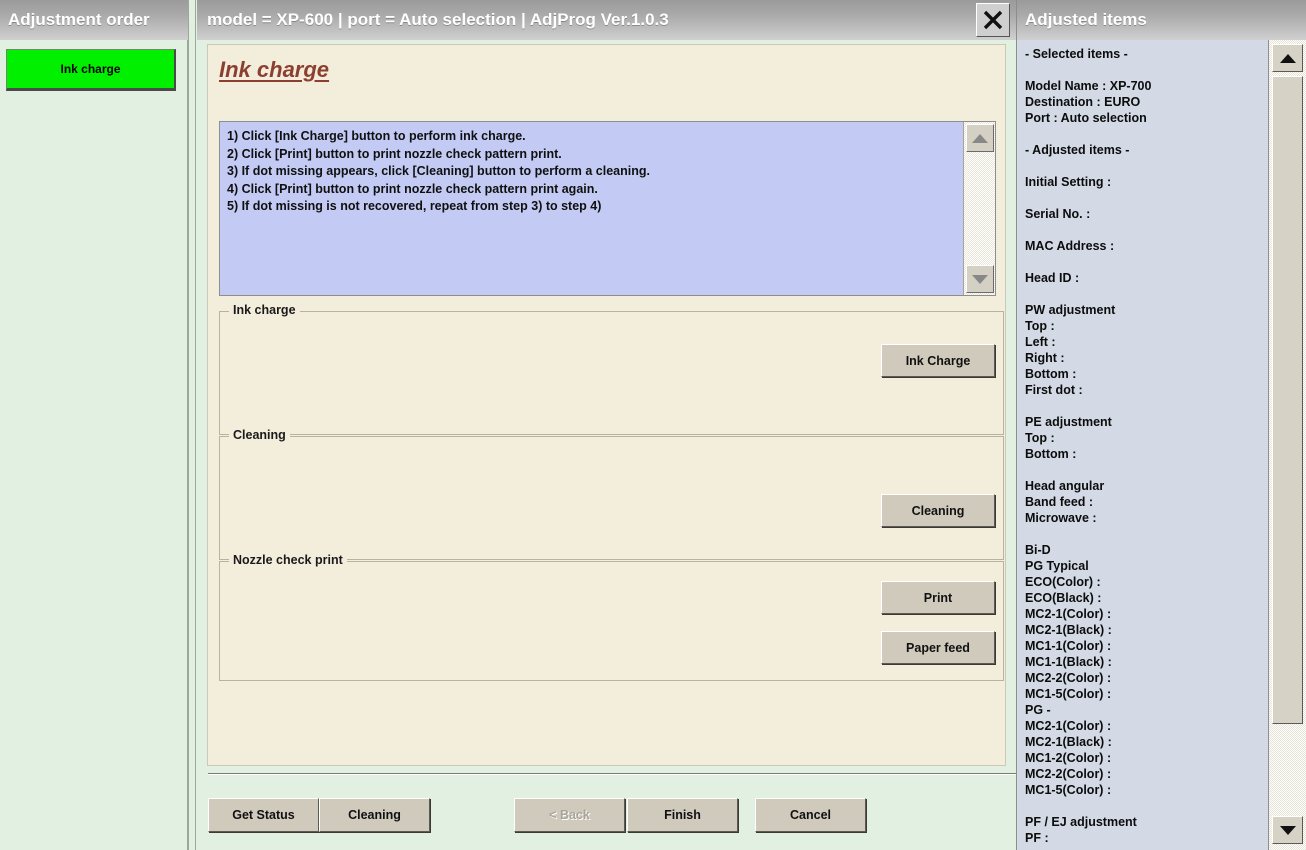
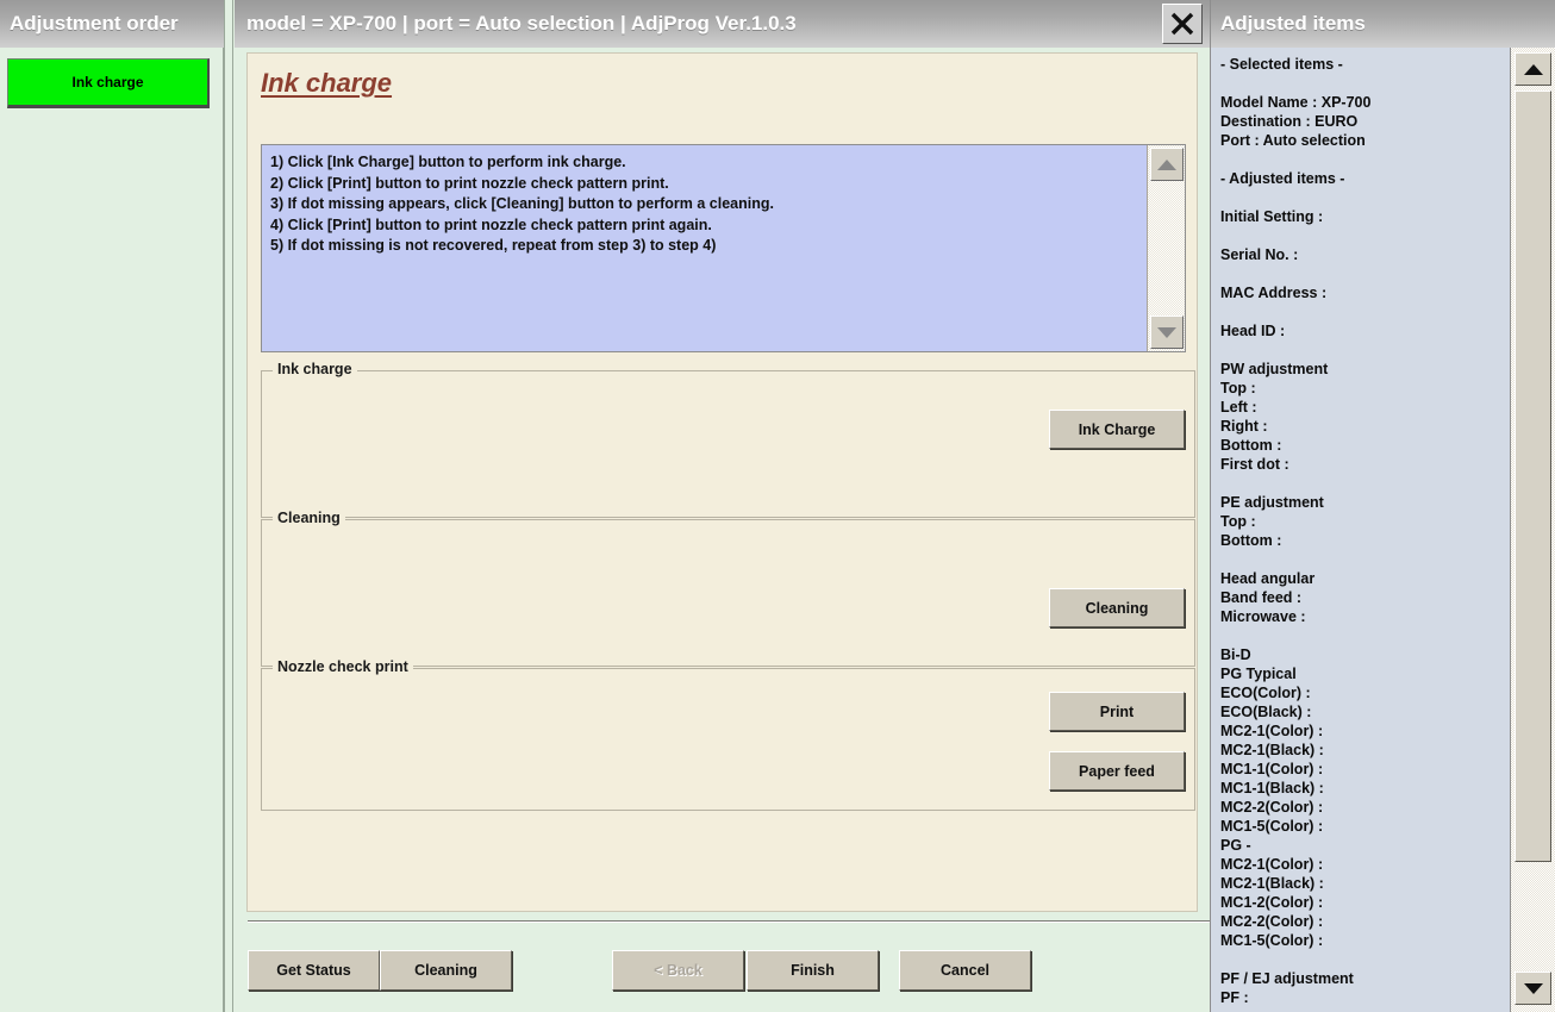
  Adjustment order
  Ink charge
- model = XP-600 | port = Auto selection | AdjProg Ver.1.0.3
+ model = XP-700 | port = Auto selection | AdjProg Ver.1.0.3
  Ink charge
  1) Click [Ink Charge] button to perform ink charge.
  2) Click [Print] button to print nozzle check pattern print.
  3) If dot missing appears, click [Cleaning] button to perform a cleaning.
  4) Click [Print] button to print nozzle check pattern print again.
  5) If dot missing is not recovered, repeat from step 3) to step 4)
  Ink charge
  Ink Charge
  Cleaning
  Cleaning
  Nozzle check print
  Print
  Paper feed
  Get Status
  Cleaning
  < Back
  Finish
  Cancel
  Adjusted items
  - Selected items -
  Model Name : XP-700
  Destination : EURO
  Port : Auto selection
  - Adjusted items -
  Initial Setting :
  Serial No. :
  MAC Address :
  Head ID :
  PW adjustment
  Top :
  Left :
  Right :
  Bottom :
  First dot :
  PE adjustment
  Top :
  Bottom :
  Head angular
  Band feed :
  Microwave :
  Bi-D
  PG Typical
  ECO(Color) :
  ECO(Black) :
  MC2-1(Color) :
  MC2-1(Black) :
  MC1-1(Color) :
  MC1-1(Black) :
  MC2-2(Color) :
  MC1-5(Color) :
  PG -
  MC2-1(Color) :
  MC2-1(Black) :
  MC1-2(Color) :
  MC2-2(Color) :
  MC1-5(Color) :
  PF / EJ adjustment
  PF :
